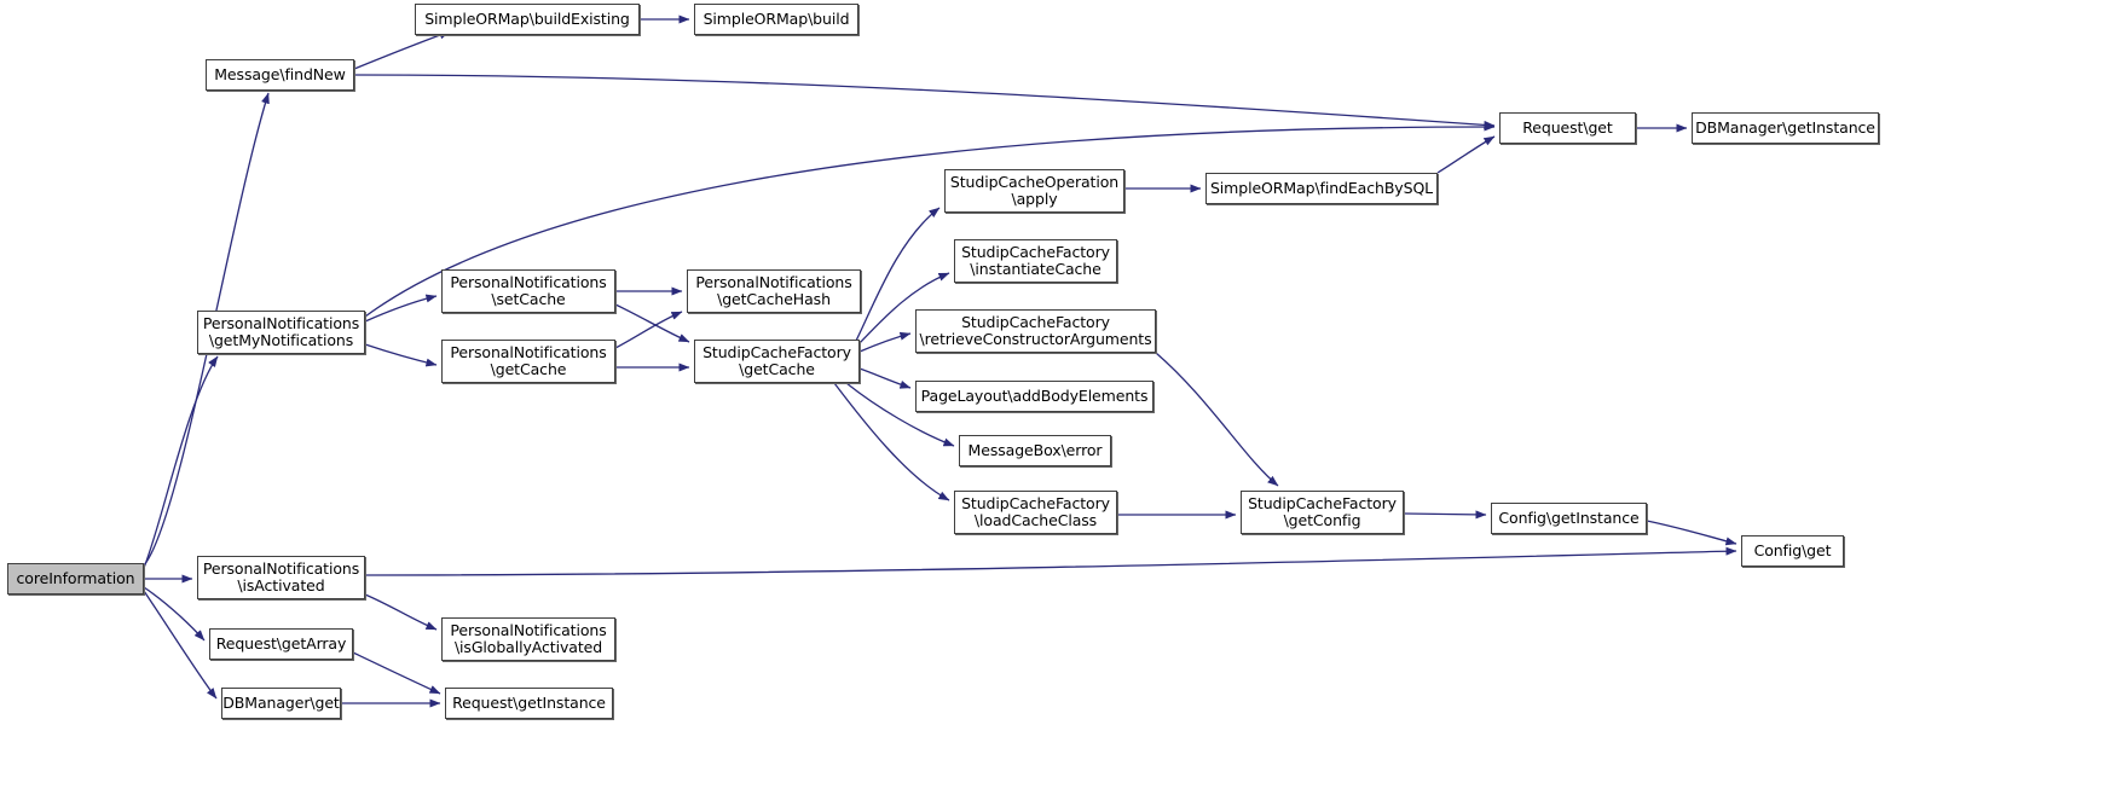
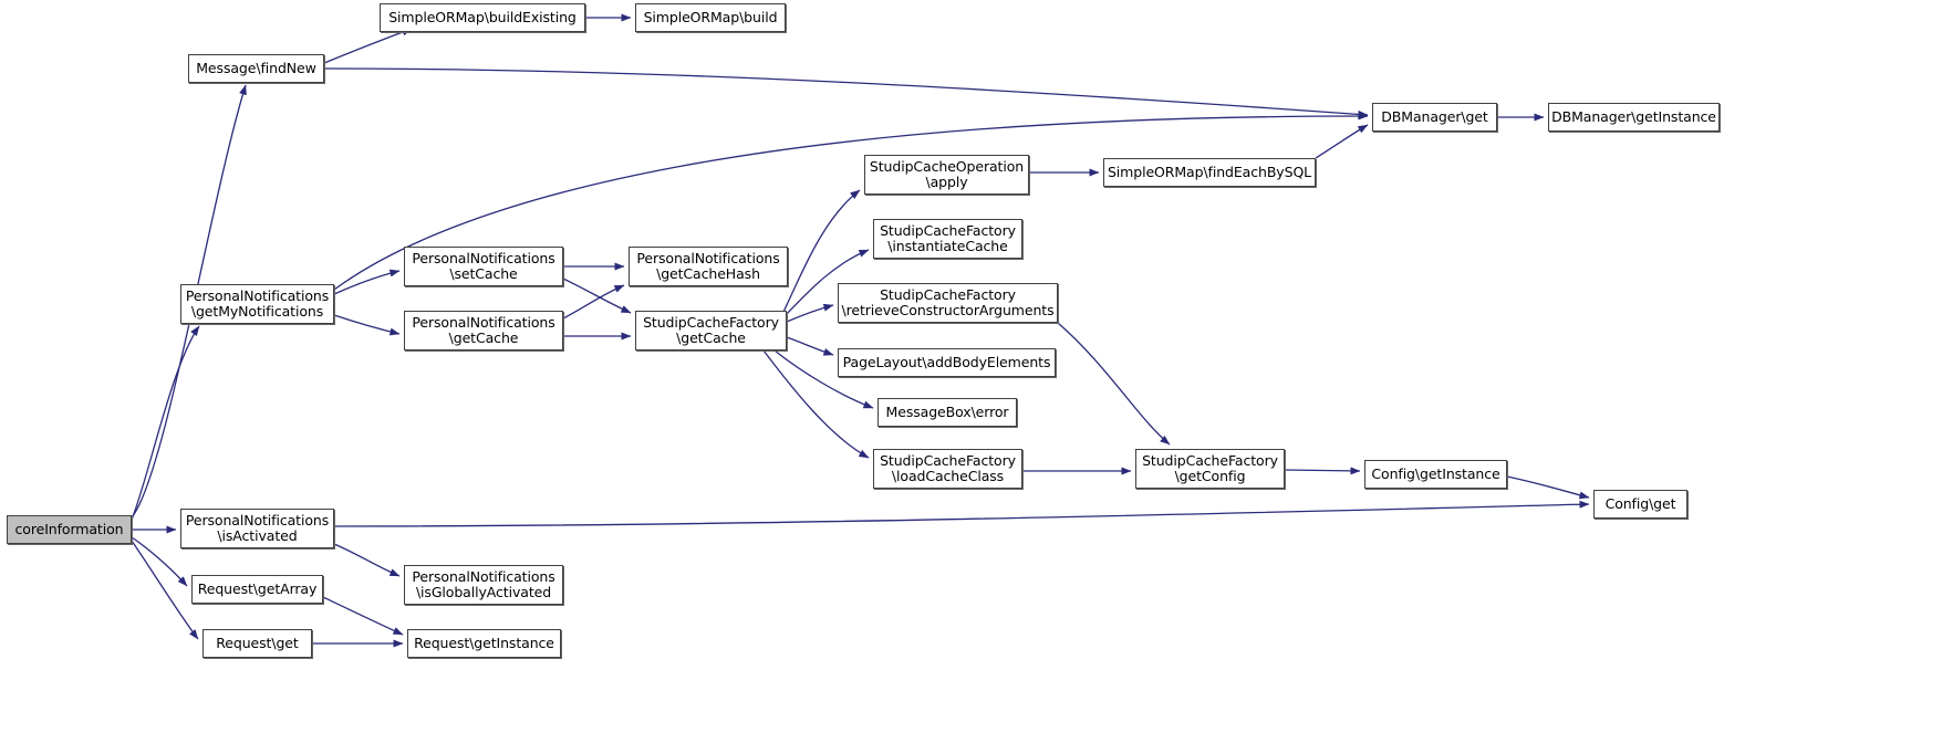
  coreInformation
  Message\findNew
  SimpleORMap\buildExisting
  SimpleORMap\build
- Request\get
+ DBManager\get
  DBManager\getInstance
  StudipCacheOperation
  \apply
  SimpleORMap\findEachBySQL
  PersonalNotifications
  \getMyNotifications
  PersonalNotifications
  \setCache
  PersonalNotifications
  \getCache
  PersonalNotifications
  \getCacheHash
  StudipCacheFactory
  \getCache
  StudipCacheFactory
  \instantiateCache
  StudipCacheFactory
  \retrieveConstructorArguments
  PageLayout\addBodyElements
  MessageBox\error
  StudipCacheFactory
  \loadCacheClass
  StudipCacheFactory
  \getConfig
  Config\getInstance
  Config\get
  PersonalNotifications
  \isActivated
  PersonalNotifications
  \isGloballyActivated
  Request\getArray
- DBManager\get
+ Request\get
  Request\getInstance
